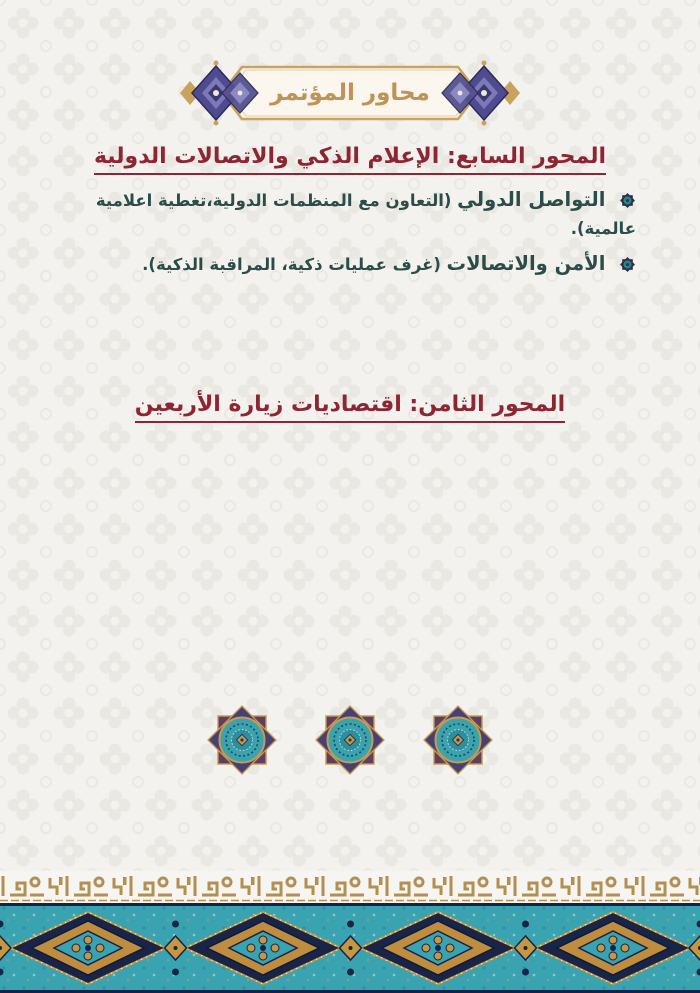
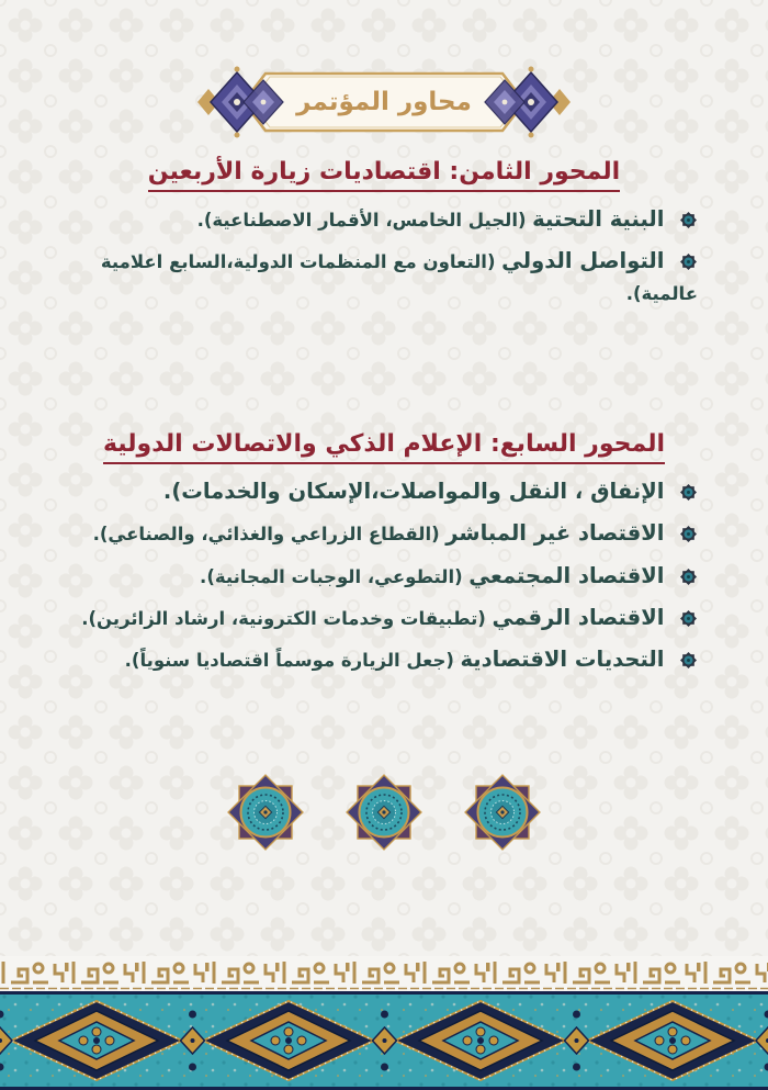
  محاور المؤتمر
- المحور السابع: الإعلام الذكي والاتصالات الدولية
+ المحور الثامن: اقتصاديات زيارة الأربعين
+ البنية التحتية (الجيل الخامس، الأقمار الاصطناعية).
- التواصل الدولي (التعاون مع المنظمات الدولية،تغطية اعلامية عالمية).
+ التواصل الدولي (التعاون مع المنظمات الدولية،السابع اعلامية عالمية).
- الأمن والاتصالات (غرف عمليات ذكية، المراقبة الذكية).
- المحور الثامن: اقتصاديات زيارة الأربعين
+ المحور السابع: الإعلام الذكي والاتصالات الدولية
+ الإنفاق ، النقل والمواصلات،الإسكان والخدمات).
+ الاقتصاد غير المباشر (القطاع الزراعي والغذائي، والصناعي).
+ الاقتصاد المجتمعي (التطوعي، الوجبات المجانية).
+ الاقتصاد الرقمي (تطبيقات وخدمات الكترونية، ارشاد الزائرين).
+ التحديات الاقتصادية (جعل الزيارة موسماً اقتصاديا سنوياً).
